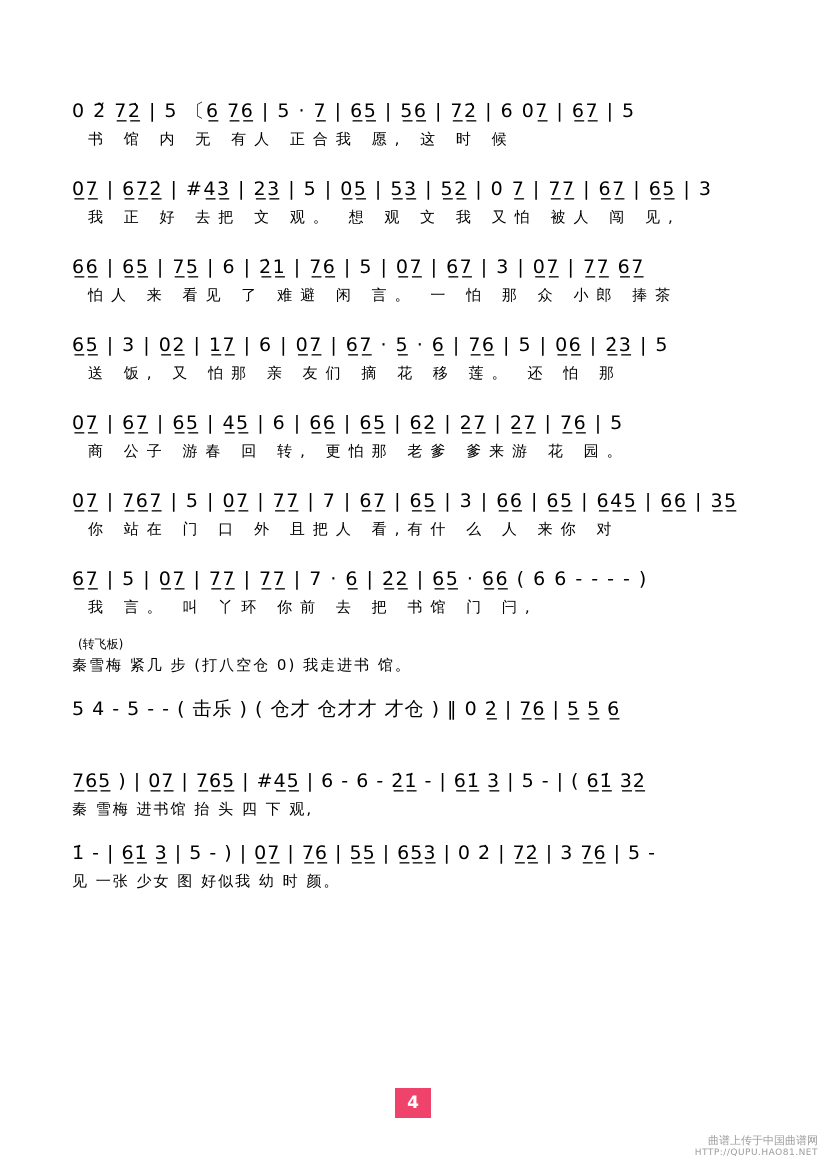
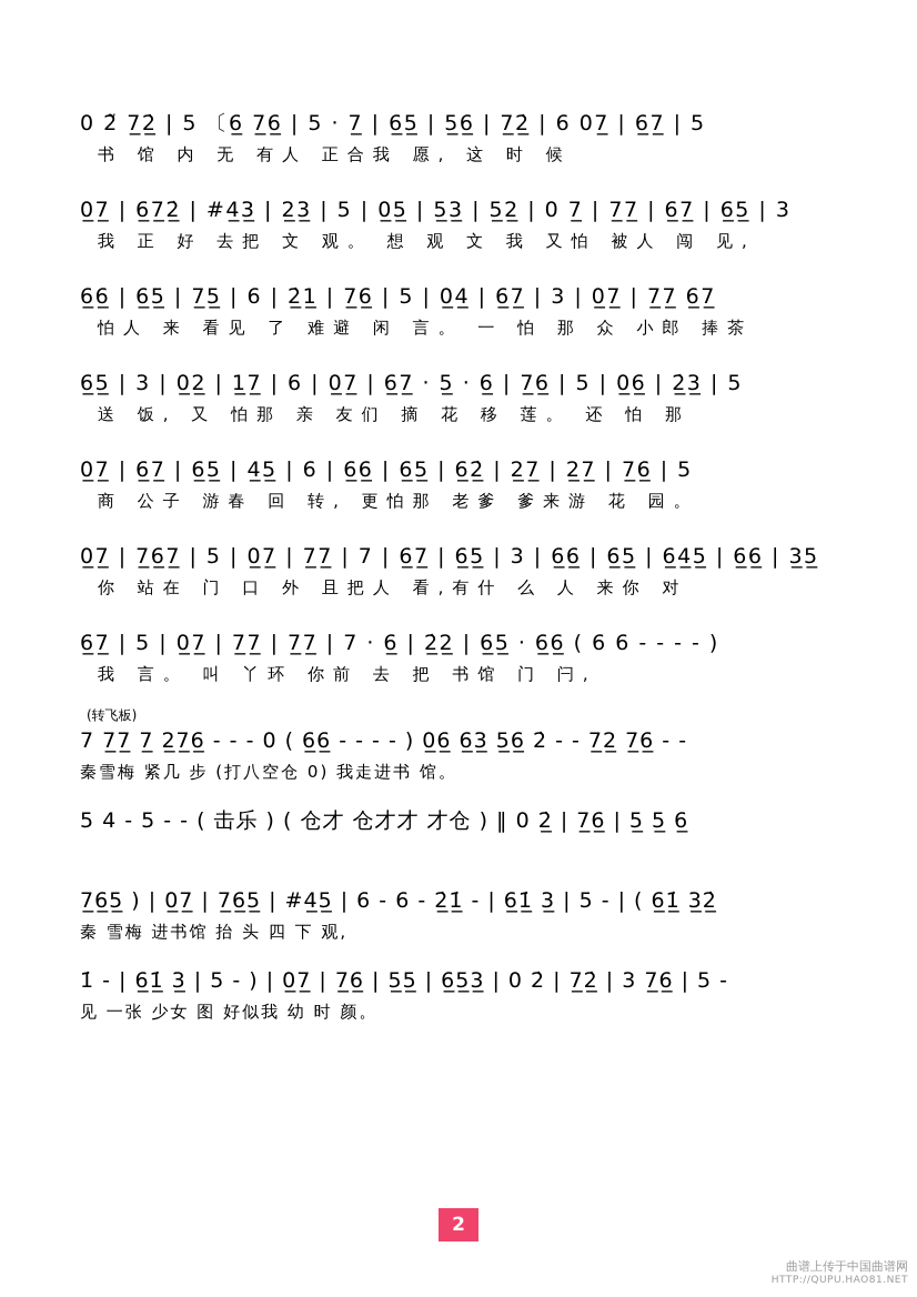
  0 2̃ 7̲2̲̇ | 5 〔6̲ 7̲6̲ | 5 · 7̲ | 6̲5̲ | 5̲6̲ | 7̲2̲̇ | 6 07̲ | 6̲7̲ | 5
  书 馆 内 无 有人 正合我 愿, 这 时 候
  0̲7̲ | 6̲7̲2̲̇ | #4̲3̲ | 2̲3̲ | 5 | 0̲5̲ | 5̲3̲ | 5̲2̲ | 0 7̲ | 7̲7̲ | 6̲7̲ | 6̲5̲ | 3
  我 正 好 去把 文 观。 想 观 文 我 又怕 被人 闯 见,
- 6̲6̲ | 6̲5̲ | 7̲5̲ | 6 | 2̲̇1̲ | 7̲6̲ | 5 | 0̲7̲ | 6̲7̲ | 3 | 0̲7̲ | 7̲7̲ 6̲7̲
+ 6̲6̲ | 6̲5̲ | 7̲5̲ | 6 | 2̲̇1̲ | 7̲6̲ | 5 | 0̲4̲ | 6̲7̲ | 3 | 0̲7̲ | 7̲7̲ 6̲7̲
  怕人 来 看见 了 难避 闲 言。 一 怕 那 众 小郎 捧茶
  6̲5̲ | 3 | 0̲2̲ | 1̲7̲ | 6 | 0̲7̲ | 6̲7̲ · 5̲ · 6̲ | 7̲6̲ | 5 | 0̲6̲ | 2̲̇3̲ | 5
  送 饭, 又 怕那 亲 友们 摘 花 移 莲。 还 怕 那
  0̲7̲ | 6̲7̲ | 6̲5̲ | 4̲5̲ | 6 | 6̲6̲ | 6̲5̲ | 6̲2̲̇ | 2̲7̲ | 2̲7̲ | 7̲6̲ | 5
  商 公子 游春 回 转, 更怕那 老爹 爹来游 花 园。
  0̲7̲ | 7̲6̲7̲ | 5 | 0̲7̲ | 7̲7̲ | 7 | 6̲7̲ | 6̲5̲ | 3 | 6̲6̲ | 6̲5̲ | 6̲4̲5̲ | 6̲6̲ | 3̲5̲
  你 站在 门 口 外 且把人 看,有什 么 人 来你 对
  6̲7̲ | 5 | 0̲7̲ | 7̲7̲ | 7̲7̲ | 7 · 6̲ | 2̲̇2̲ | 6̲5̲ · 6̲6̲ ( 6 6 - - - - )
  我 言。 叫 丫环 你前 去 把 书馆 门 闩,
  (转飞板)
+ 7 7̲7̲ 7̲ 2̲7̲6̲ - - - 0 ( 6̲6̲ - - - - ) 0̲6̲ 6̲3̲ 5̲6̲ 2̇ - - 7̲2̲ 7̲6̲ - -
  秦雪梅 紧几 步 (打八空仓 0) 我走进书 馆。
  5 4 - 5 - - ( 击乐 ) ( 仓才 仓才才 才仓 ) ‖ 0 2̲̇ | 7̲6̲ | 5̲ 5̲ 6̲
  7̲6̲5̲ ) | 0̲7̲ | 7̲6̲5̲ | #4̲5̲ | 6 - 6 - 2̲̇1̲̇ - | 6̲1̲̇ 3̲ | 5 - | ( 6̲1̲̇ 3̲2̲̇
  秦 雪梅 进书馆 抬 头 四 下 观,
  1̇ - | 6̲1̲̇ 3̲ | 5 - ) | 0̲7̲ | 7̲6̲ | 5̲5̲ | 6̲5̲3̲ | 0 2̇ | 7̲2̲̇ | 3 7̲6̲ | 5 -
  见 一张 少女 图 好似我 幼 时 颜。
- 4
+ 2
  曲谱上传于中国曲谱网
  HTTP://QUPU.HAO81.NET
